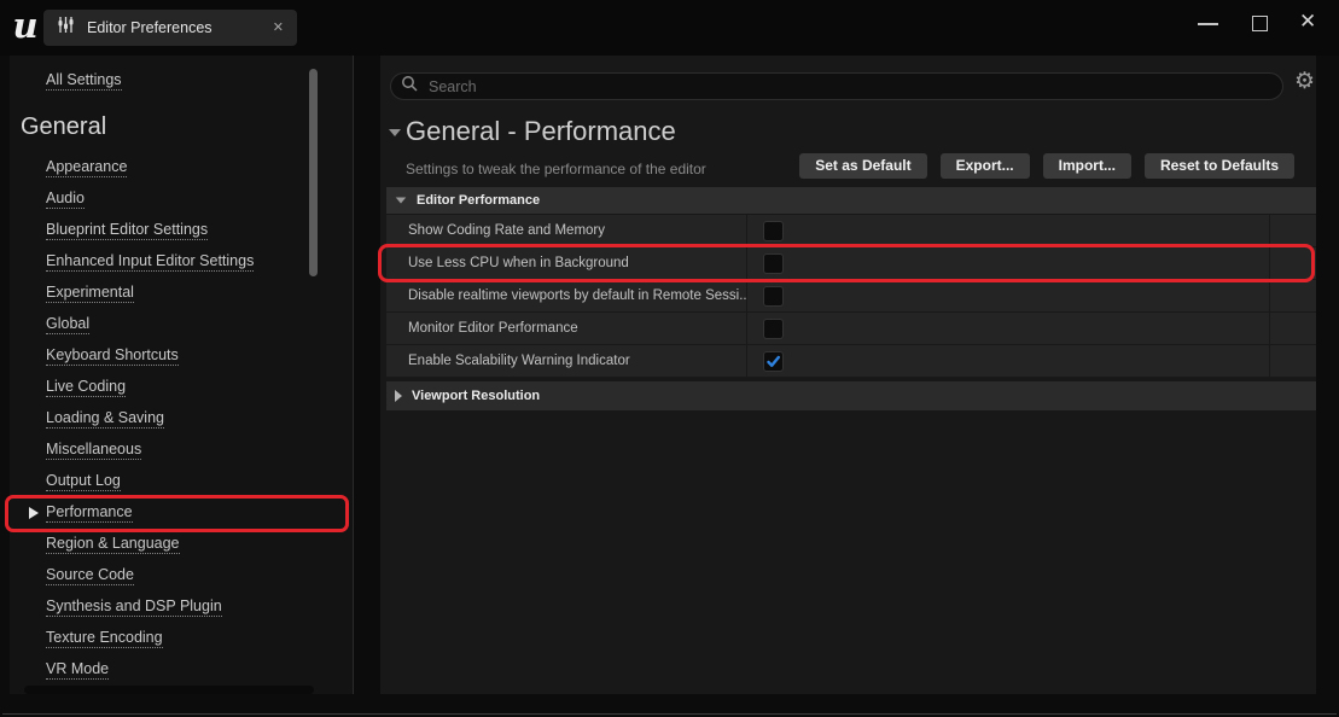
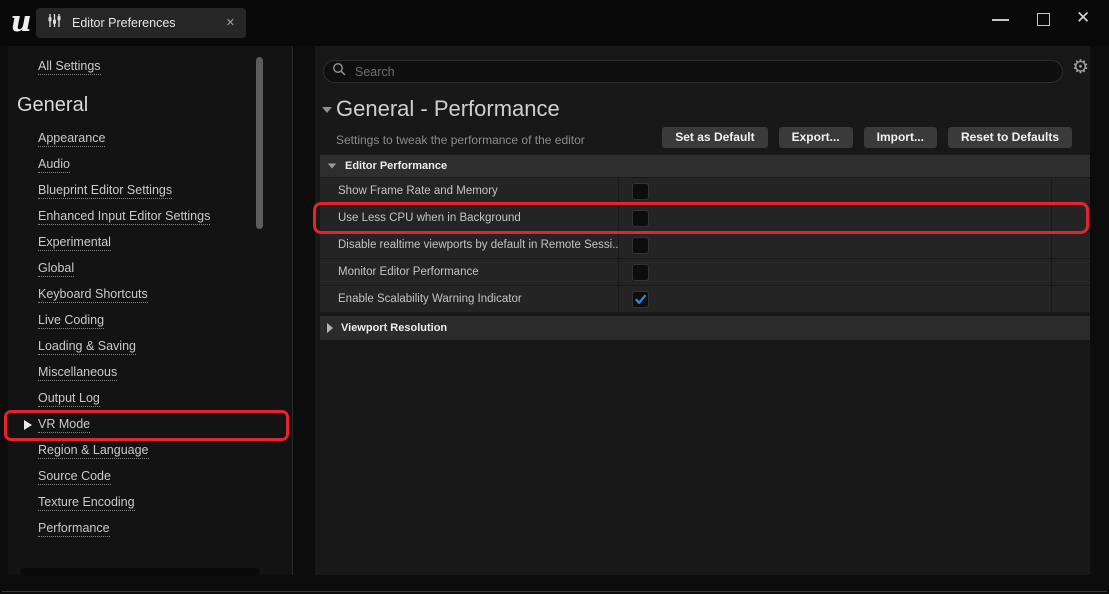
  u
  Editor Preferences
  ✕
  ✕
  All Settings
  General
  Appearance
  Audio
  Blueprint Editor Settings
  Enhanced Input Editor Settings
  Experimental
  Global
  Keyboard Shortcuts
  Live Coding
  Loading & Saving
  Miscellaneous
  Output Log
- Performance
+ VR Mode
  Region & Language
  Source Code
- Synthesis and DSP Plugin
  Texture Encoding
- VR Mode
+ Performance
  Search
  ⚙
  General - Performance
  Settings to tweak the performance of the editor
  Set as Default
  Export...
  Import...
  Reset to Defaults
  Editor Performance
- Show Coding Rate and Memory
+ Show Frame Rate and Memory
  Use Less CPU when in Background
  Disable realtime viewports by default in Remote Sessi..
  Monitor Editor Performance
  Enable Scalability Warning Indicator
  Viewport Resolution
